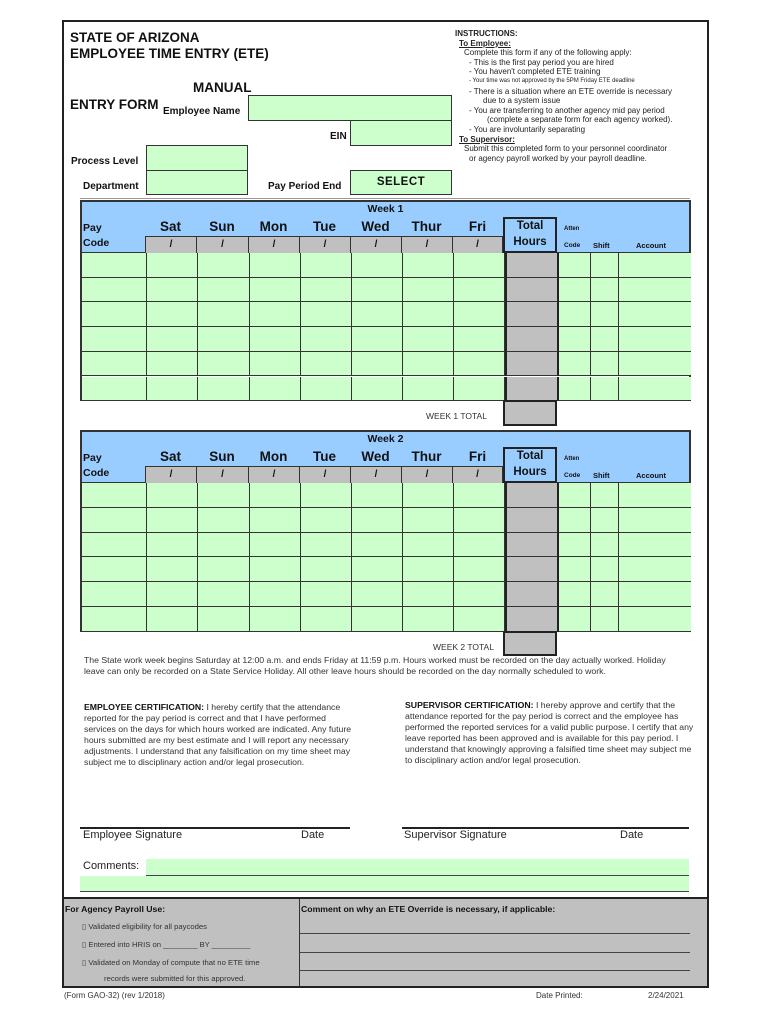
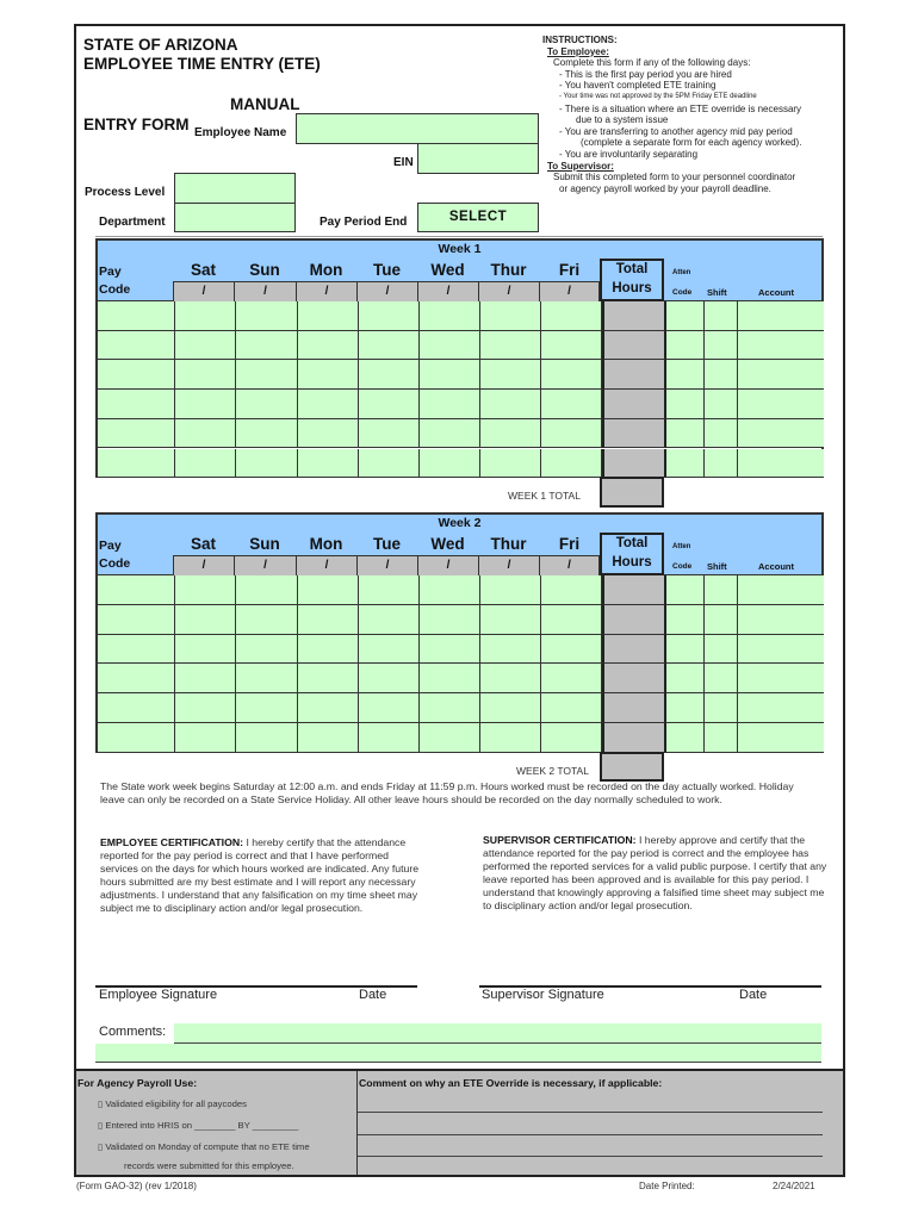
  STATE OF ARIZONA
  EMPLOYEE TIME ENTRY (ETE)
  MANUAL
  ENTRY FORM
  Employee Name
  EIN
  Process Level
  Department
  Pay Period End
  SELECT
  INSTRUCTIONS:
  To Employee:
- Complete this form if any of the following apply:
+ Complete this form if any of the following days:
  - This is the first pay period you are hired
  - You haven't completed ETE training
  - There is a situation where an ETE override is necessary
  due to a system issue
  - You are transferring to another agency mid pay period
  (complete a separate form for each agency worked).
  - You are involuntarily separating
  To Supervisor:
  Submit this completed form to your personnel coordinator
  or agency payroll worked by your payroll deadline.
  Week 1
  Pay
  Code
  Sat
  Sun
  Mon
  Tue
  Wed
  Thur
  Fri
  /
  /
  /
  /
  /
  /
  /
  Total
  Hours
  Shift
  Account
  WEEK 1 TOTAL
  Week 2
  Pay
  Code
  Sat
  Sun
  Mon
  Tue
  Wed
  Thur
  Fri
  /
  /
  /
  /
  /
  /
  /
  Total
  Hours
  Shift
  Account
  WEEK 2 TOTAL
  The State work week begins Saturday at 12:00 a.m. and ends Friday at 11:59 p.m. Hours worked must be recorded on the day actually worked. Holiday leave can only be recorded on a State Service Holiday. All other leave hours should be recorded on the day normally scheduled to work.
  EMPLOYEE CERTIFICATION: I hereby certify that the attendance reported for the pay period is correct and that I have performed services on the days for which hours worked are indicated. Any future hours submitted are my best estimate and I will report any necessary adjustments. I understand that any falsification on my time sheet may subject me to disciplinary action and/or legal prosecution.
  SUPERVISOR CERTIFICATION: I hereby approve and certify that the attendance reported for the pay period is correct and the employee has performed the reported services for a valid public purpose. I certify that any leave reported has been approved and is available for this pay period. I understand that knowingly approving a falsified time sheet may subject me to disciplinary action and/or legal prosecution.
  Employee Signature
  Date
  Supervisor Signature
  Date
  Comments:
  For Agency Payroll Use:
  ▯ Validated eligibility for all paycodes
  ▯ Entered into HRIS on ________ BY _________
  ▯ Validated on Monday of compute that no ETE time
- records were submitted for this approved.
+ records were submitted for this employee.
  Comment on why an ETE Override is necessary, if applicable:
  (Form GAO-32) (rev 1/2018)
  Date Printed:
  2/24/2021
